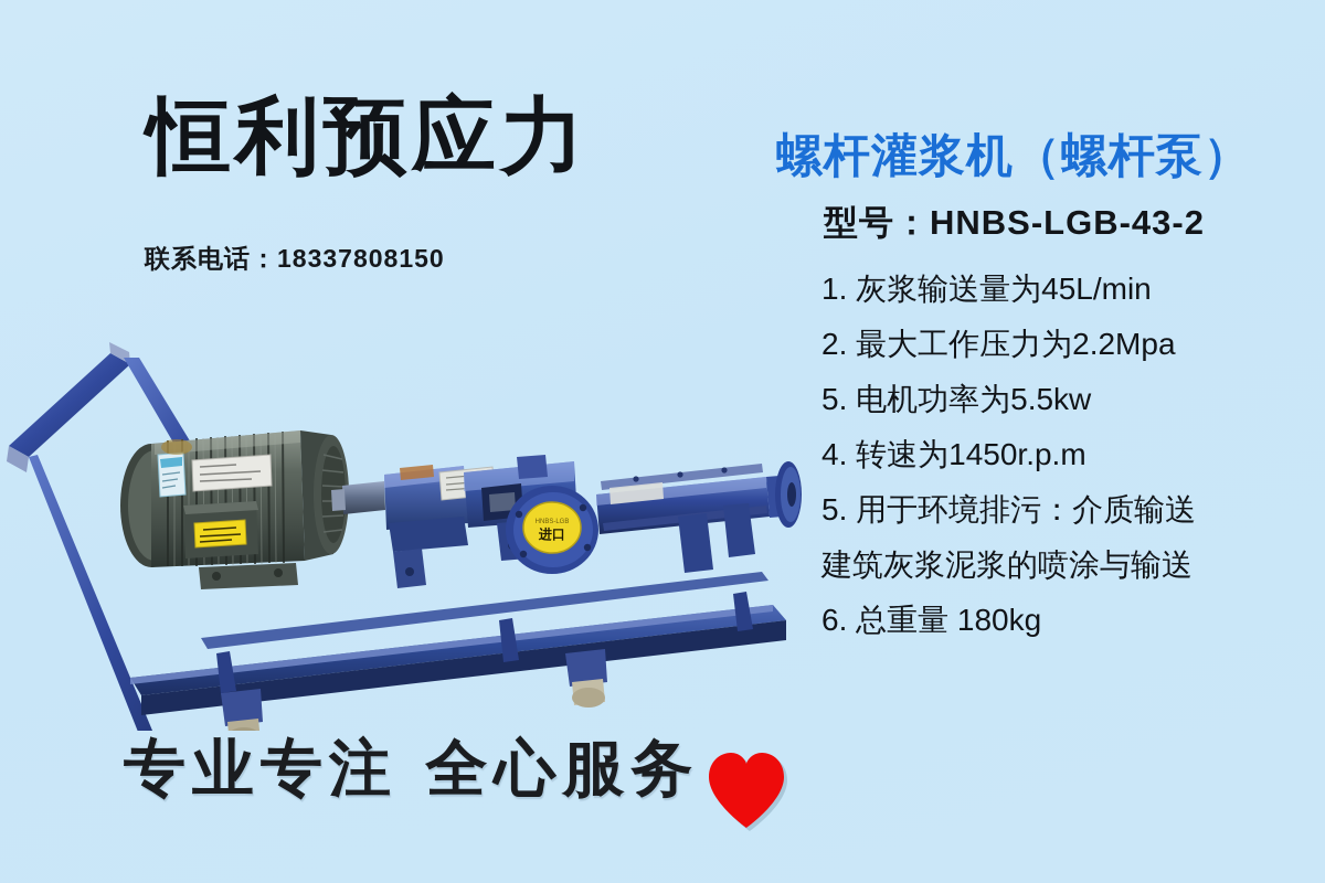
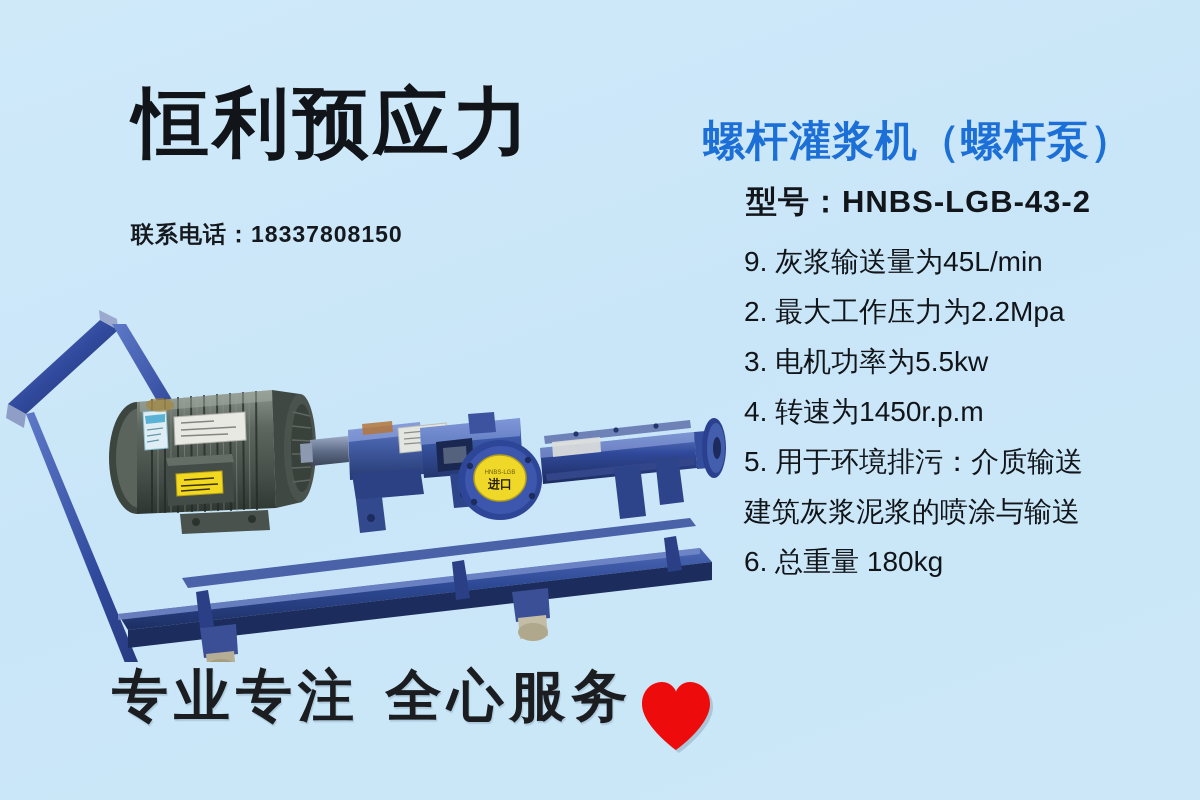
  进口
  恒利预应力
  联系电话：18337808150
  螺杆灌浆机（螺杆泵）
  型号：HNBS-LGB-43-2
- 1. 灰浆输送量为45L/min
+ 9. 灰浆输送量为45L/min
  2. 最大工作压力为2.2Mpa
- 5. 电机功率为5.5kw
+ 3. 电机功率为5.5kw
  4. 转速为1450r.p.m
  5. 用于环境排污：介质输送
  建筑灰浆泥浆的喷涂与输送
  6. 总重量 180kg
  专业专注 全心服务
